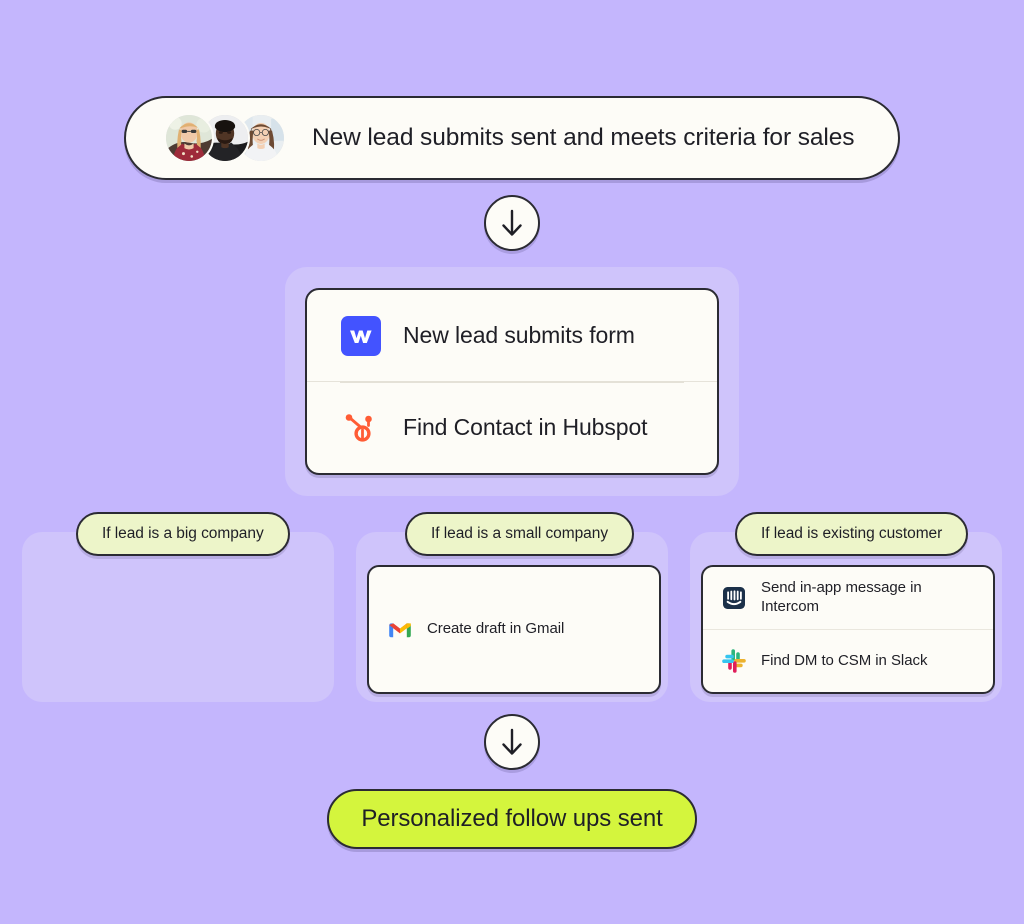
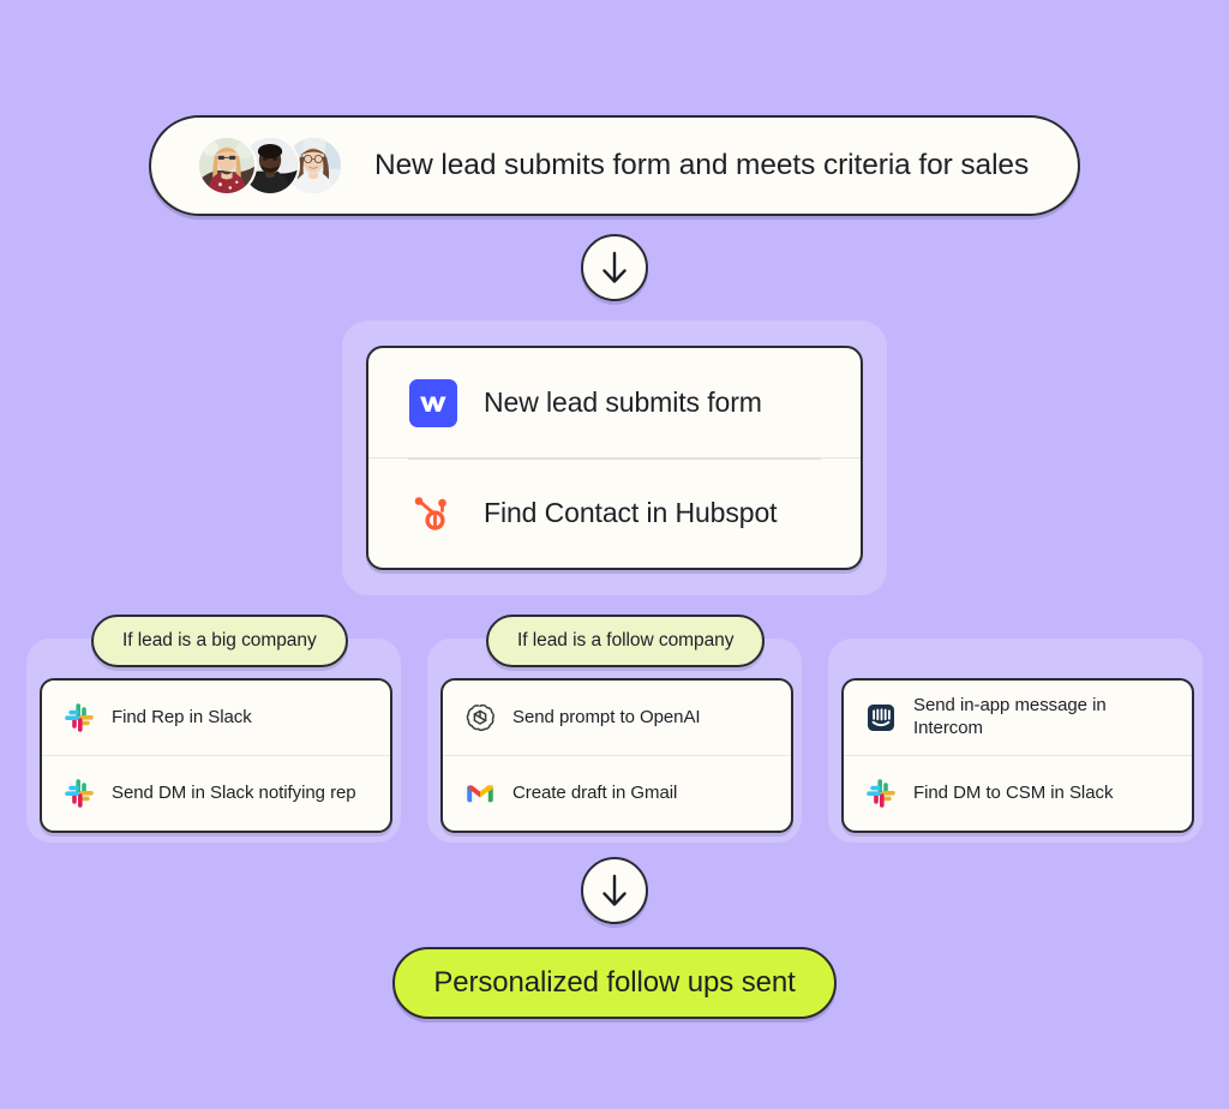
- New lead submits sent and meets criteria for sales
+ New lead submits form and meets criteria for sales
  New lead submits form
  Find Contact in Hubspot
  If lead is a big company
+ Find Rep in Slack
+ Send DM in Slack notifying rep
- If lead is a small company
+ If lead is a follow company
+ Send prompt to OpenAI
  Create draft in Gmail
- If lead is existing customer
  Send in-app message in Intercom
  Find DM to CSM in Slack
  Personalized follow ups sent
